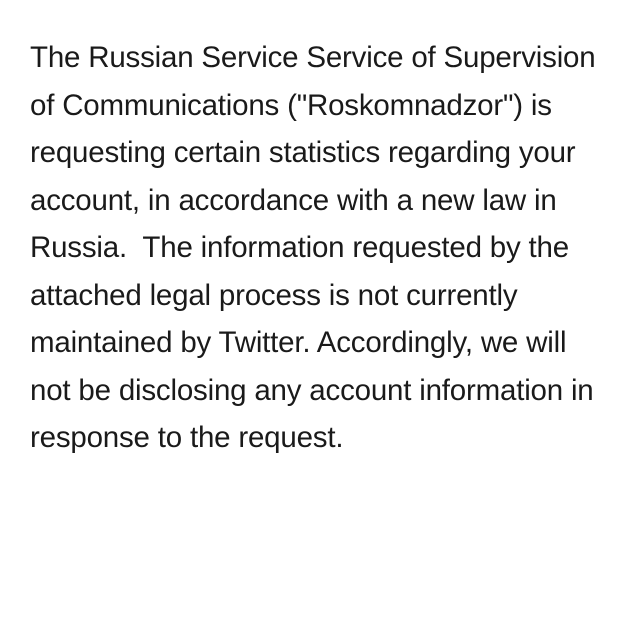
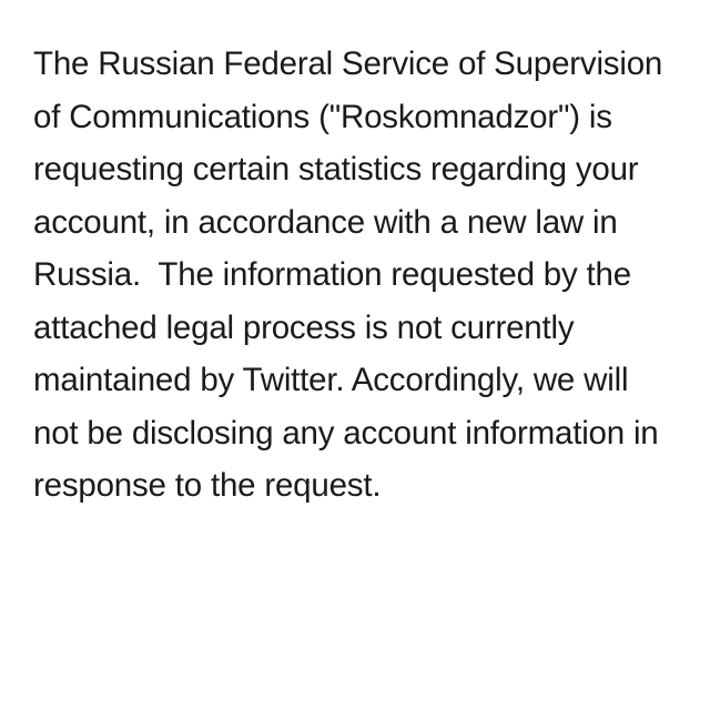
- The Russian Service Service of Supervision of Communications ("Roskomnadzor") is requesting certain statistics regarding your account, in accordance with a new law in Russia. The information requested by the attached legal process is not currently maintained by Twitter. Accordingly, we will not be disclosing any account information in response to the request.
+ The Russian Federal Service of Supervision of Communications ("Roskomnadzor") is requesting certain statistics regarding your account, in accordance with a new law in Russia. The information requested by the attached legal process is not currently maintained by Twitter. Accordingly, we will not be disclosing any account information in response to the request.
